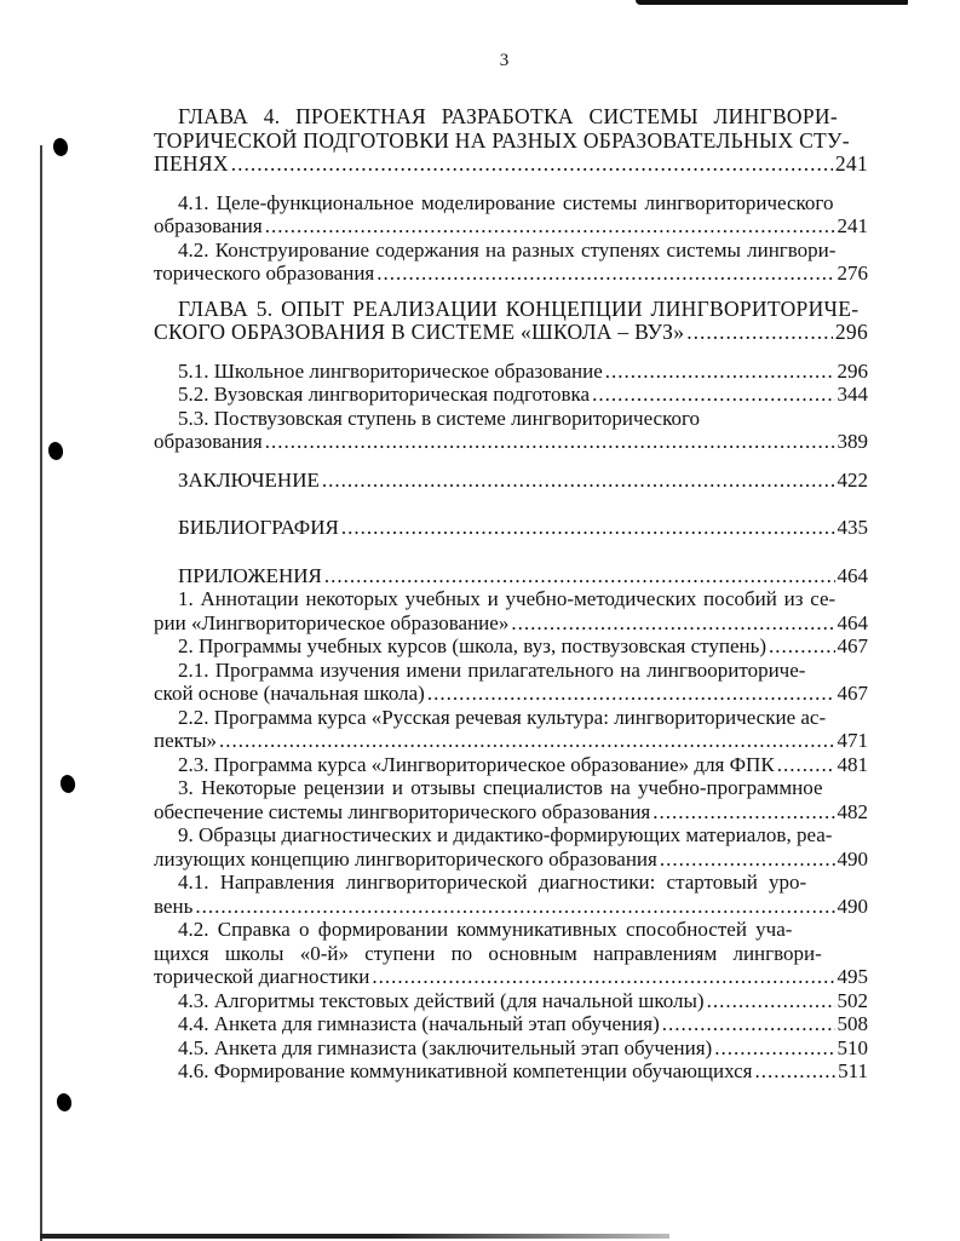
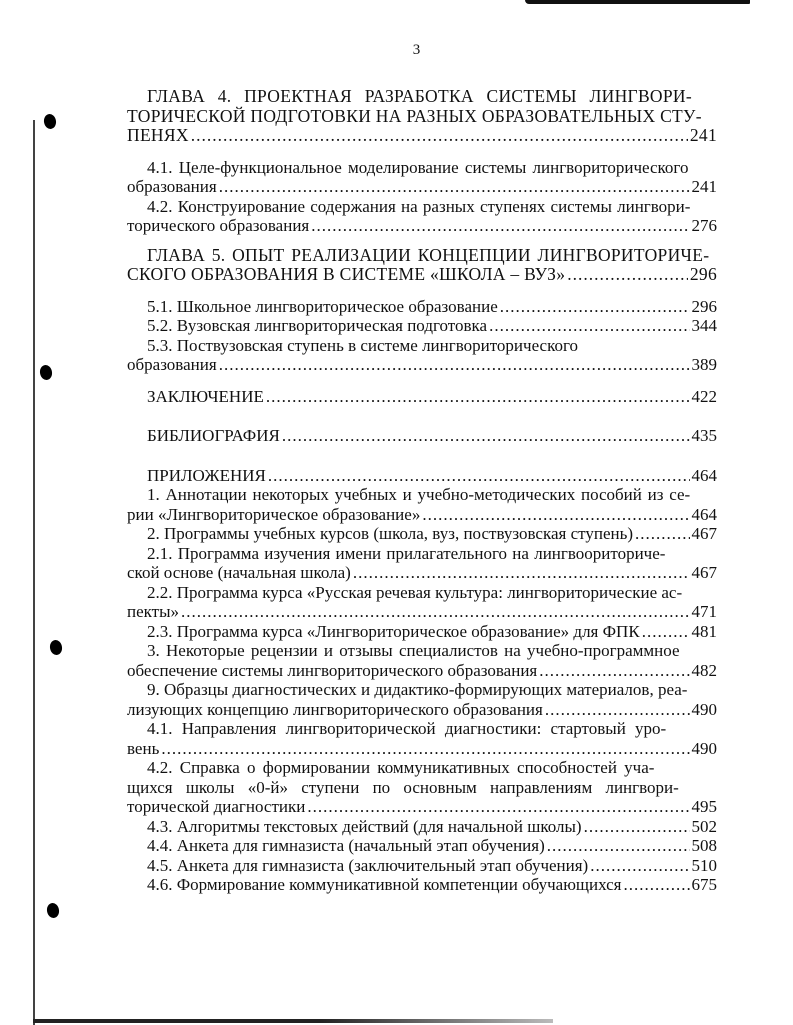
  3
  ГЛАВА 4. ПРОЕКТНАЯ РАЗРАБОТКА СИСТЕМЫ ЛИНГВОРИ-
  ТОРИЧЕСКОЙ ПОДГОТОВКИ НА РАЗНЫХ ОБРАЗОВАТЕЛЬНЫХ СТУ-
  ПЕНЯХ
  241
  4.1. Целе-функциональное моделирование системы лингвориторического
  образования
  241
  4.2. Конструирование содержания на разных ступенях системы лингвори-
  торического образования
  276
  ГЛАВА 5. ОПЫТ РЕАЛИЗАЦИИ КОНЦЕПЦИИ ЛИНГВОРИТОРИЧЕ-
  СКОГО ОБРАЗОВАНИЯ В СИСТЕМЕ «ШКОЛА – ВУЗ»
  296
  5.1. Школьное лингвориторическое образование
  296
  5.2. Вузовская лингвориторическая подготовка
  344
  5.3. Поствузовская ступень в системе лингвориторического
  образования
  389
  ЗАКЛЮЧЕНИЕ
  422
  БИБЛИОГРАФИЯ
  435
  ПРИЛОЖЕНИЯ
  464
  1. Аннотации некоторых учебных и учебно-методических пособий из се-
  рии «Лингвориторическое образование»
  464
  2. Программы учебных курсов (школа, вуз, поствузовская ступень)
  467
  2.1. Программа изучения имени прилагательного на лингвоориториче-
  ской основе (начальная школа)
  467
  2.2. Программа курса «Русская речевая культура: лингвориторические ас-
  пекты»
  471
  2.3. Программа курса «Лингвориторическое образование» для ФПК
  481
  3. Некоторые рецензии и отзывы специалистов на учебно-программное
  обеспечение системы лингвориторического образования
  482
  9. Образцы диагностических и дидактико-формирующих материалов, реа-
  лизующих концепцию лингвориторического образования
  490
  4.1. Направления лингвориторической диагностики: стартовый уро-
  вень
  490
  4.2. Справка о формировании коммуникативных способностей уча-
  щихся школы «0-й» ступени по основным направлениям лингвори-
  торической диагностики
  495
  4.3. Алгоритмы текстовых действий (для начальной школы)
  502
  4.4. Анкета для гимназиста (начальный этап обучения)
  508
  4.5. Анкета для гимназиста (заключительный этап обучения)
  510
  4.6. Формирование коммуникативной компетенции обучающихся
- 511
+ 675
